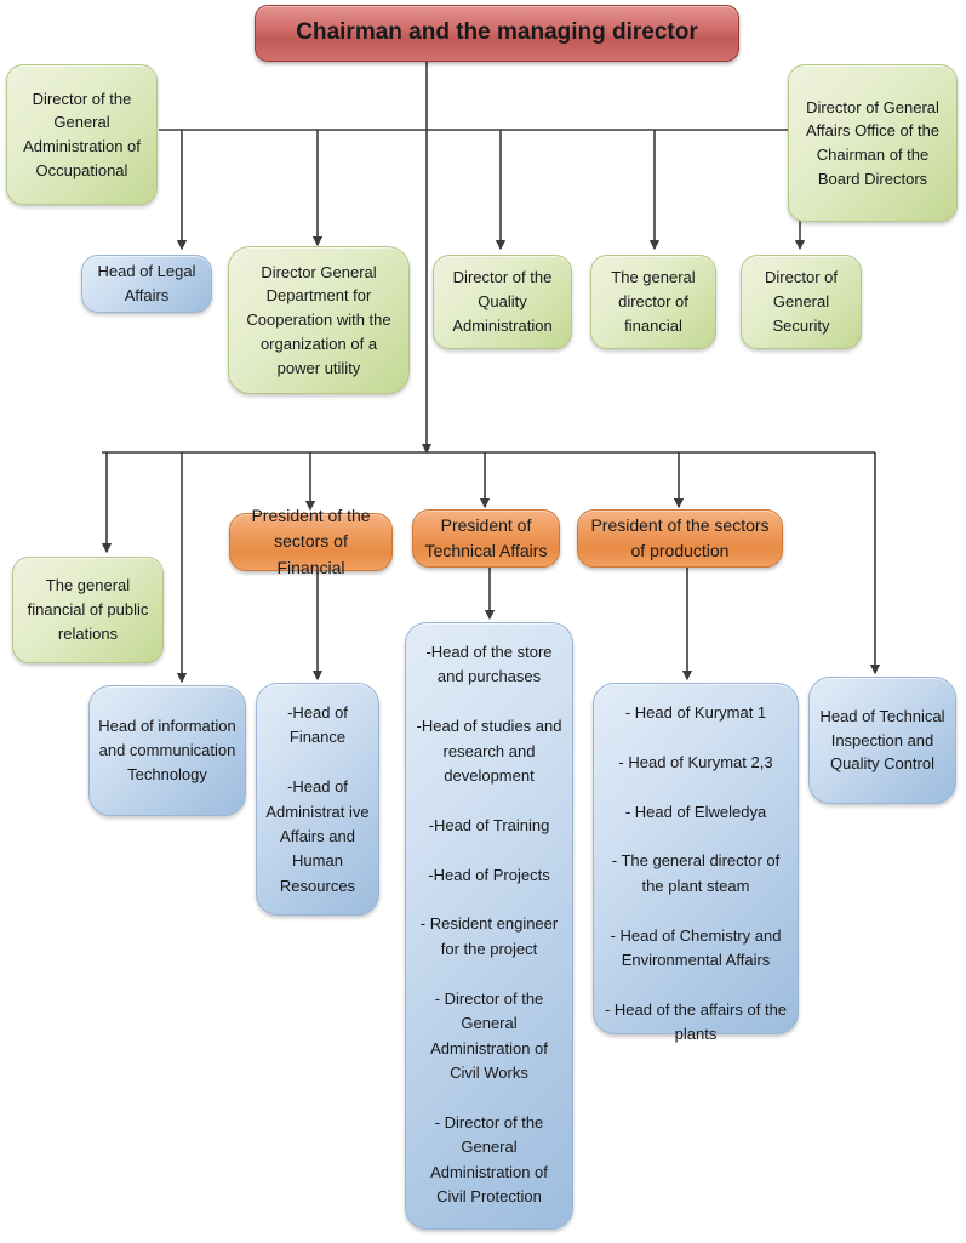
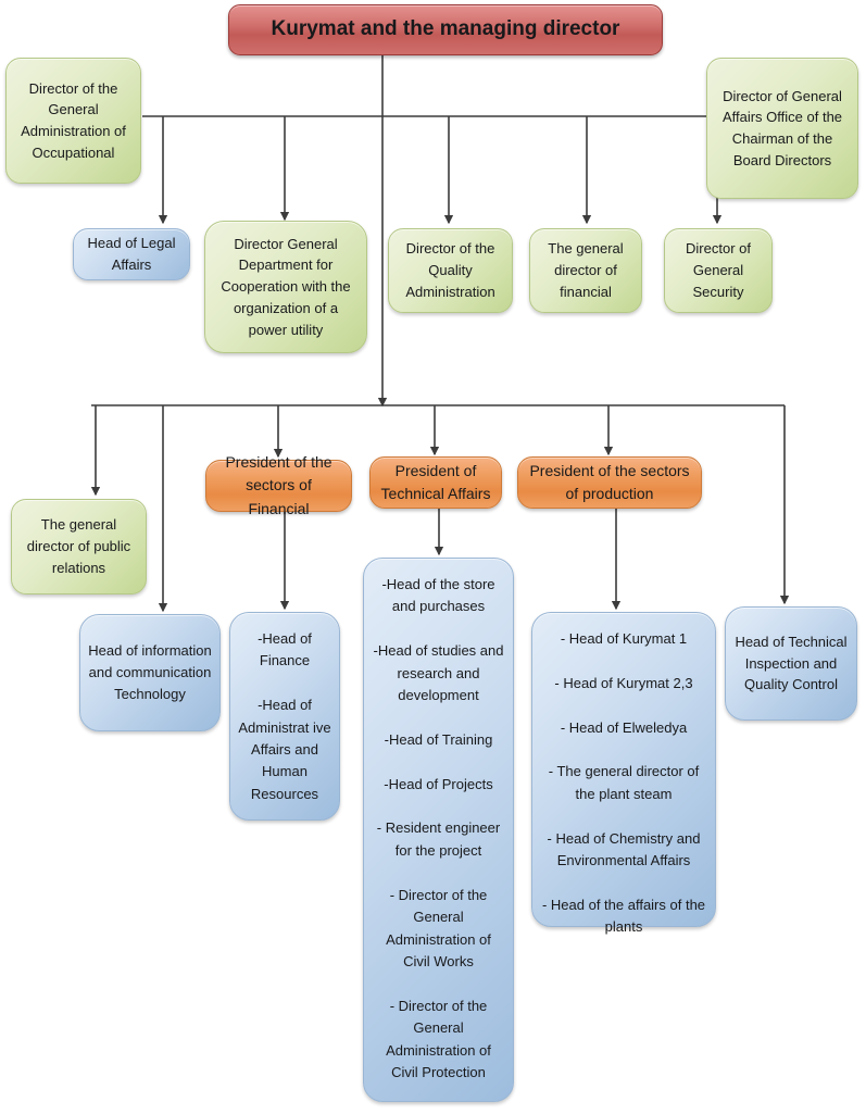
- Chairman and the managing director
+ Kurymat and the managing director
  Director of the General Administration of Occupational
  Director of General Affairs Office of the Chairman of the Board Directors
  Head of Legal Affairs
  Director General Department for Cooperation with the organization of a power utility
  Director of the Quality Administration
  The general director of financial
  Director of General Security
  President of the sectors of Financial
  President of Technical Affairs
  President of the sectors of production
- The general financial of public relations
+ The general director of public relations
  Head of information and communication Technology
  -Head of Finance
  -Head of Administrat ive Affairs and Human Resources
  -Head of the store and purchases
  -Head of studies and research and development
  -Head of Training
  -Head of Projects
  - Resident engineer for the project
  - Director of the General Administration of Civil Works
  - Director of the General Administration of Civil Protection
  - Head of Kurymat 1
  - Head of Kurymat 2,3
  - Head of Elweledya
  - The general director of the plant steam
  - Head of Chemistry and Environmental Affairs
  - Head of the affairs of the plants
  Head of Technical Inspection and Quality Control
